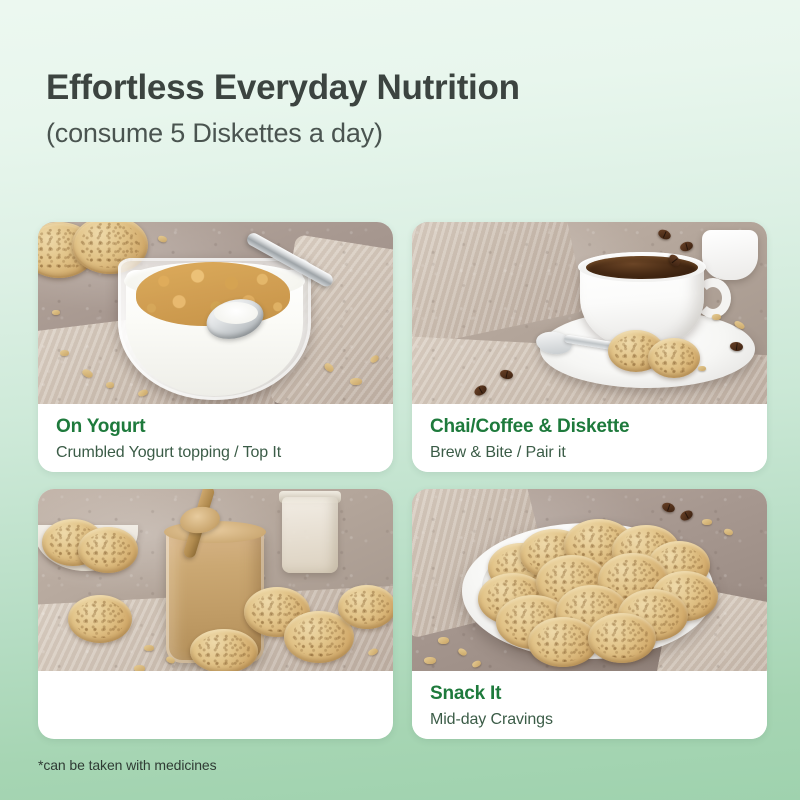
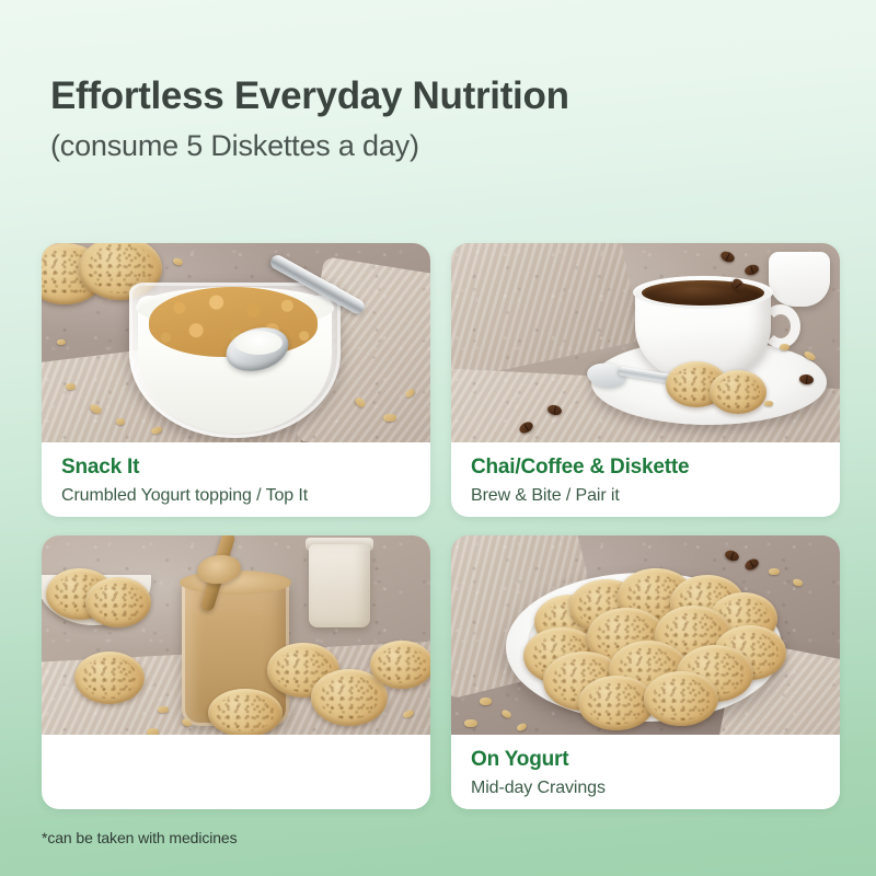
  Effortless Everyday Nutrition
  (consume 5 Diskettes a day)
- On Yogurt
+ Snack It
  Crumbled Yogurt topping / Top It
  Chai/Coffee & Diskette
  Brew & Bite / Pair it
- Snack It
+ On Yogurt
  Mid-day Cravings
  *can be taken with medicines
